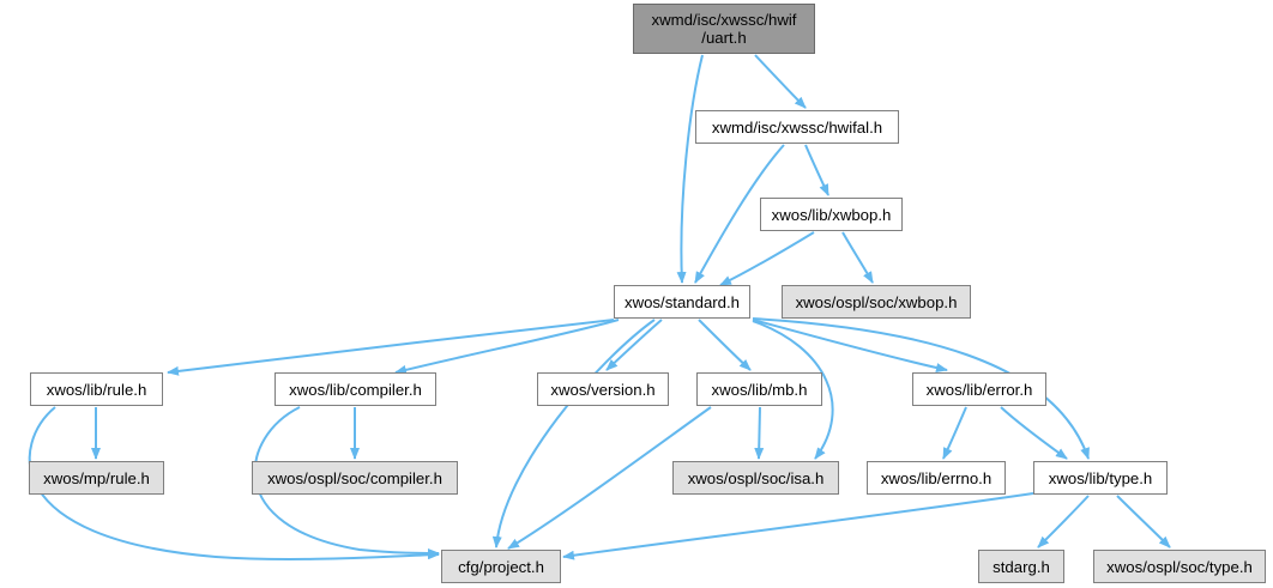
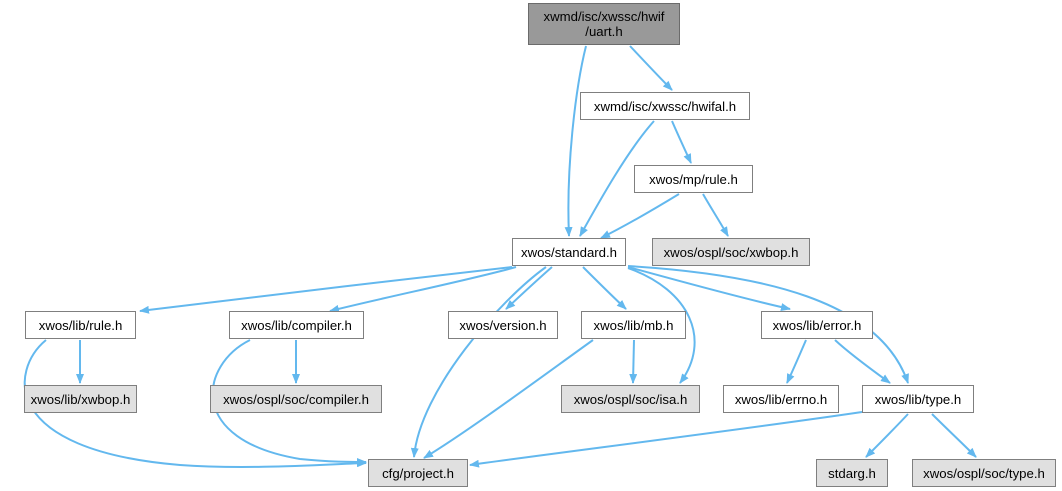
  xwmd/isc/xwssc/hwif
  /uart.h
  xwmd/isc/xwssc/hwifal.h
- xwos/lib/xwbop.h
+ xwos/mp/rule.h
  xwos/standard.h
  xwos/ospl/soc/xwbop.h
  xwos/lib/rule.h
  xwos/lib/compiler.h
  xwos/version.h
  xwos/lib/mb.h
  xwos/lib/error.h
- xwos/mp/rule.h
+ xwos/lib/xwbop.h
  xwos/ospl/soc/compiler.h
  xwos/ospl/soc/isa.h
  xwos/lib/errno.h
  xwos/lib/type.h
  cfg/project.h
  stdarg.h
  xwos/ospl/soc/type.h
